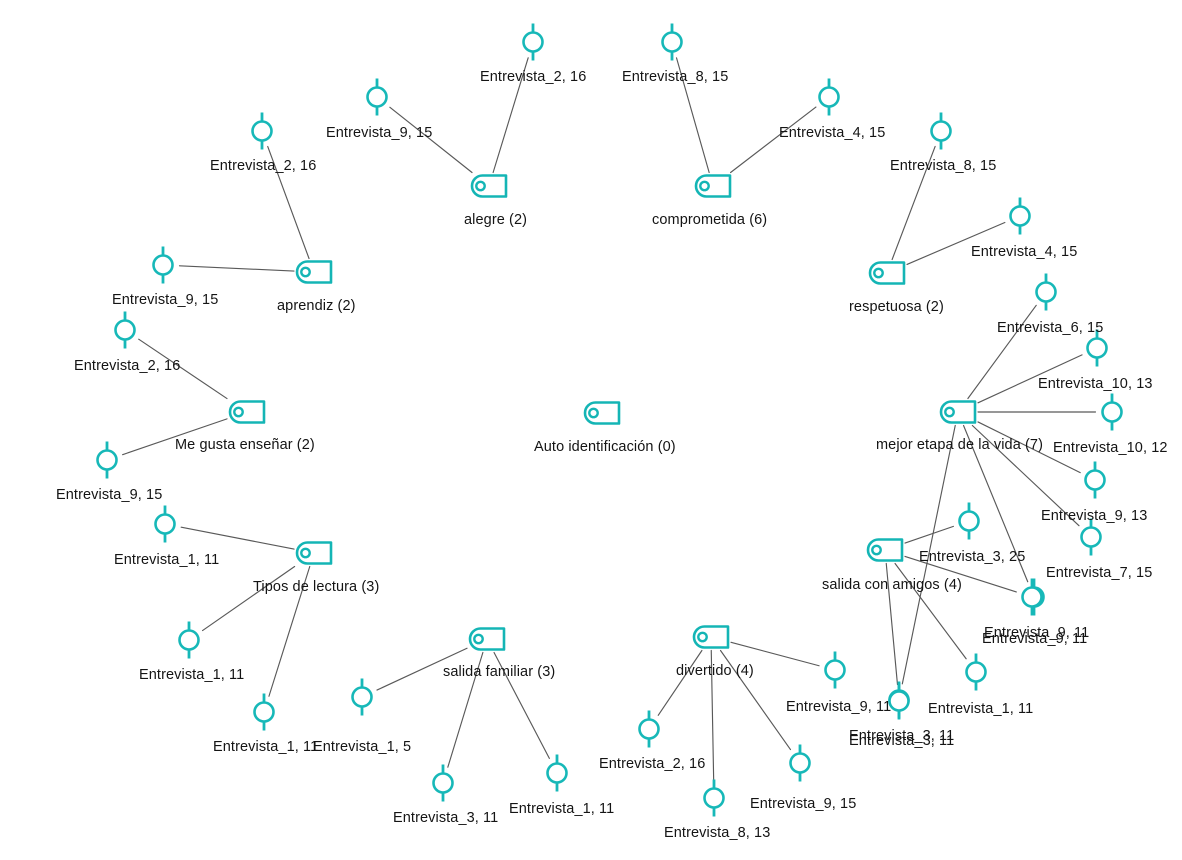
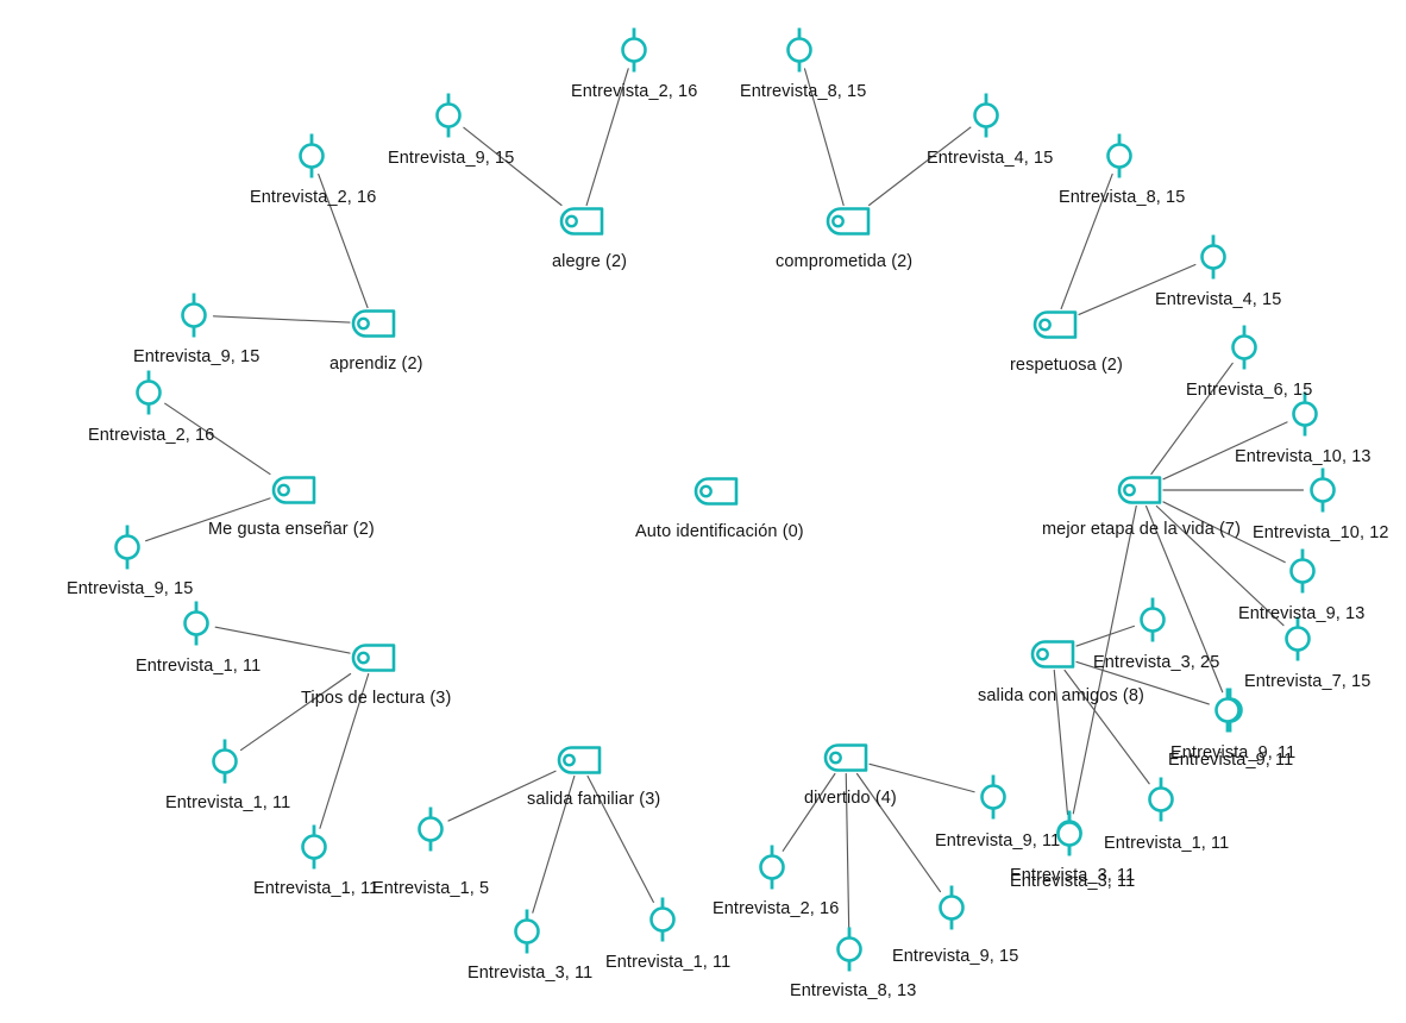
  alegre (2)
- comprometida (6)
+ comprometida (2)
  aprendiz (2)
  respetuosa (2)
  Me gusta enseñar (2)
  mejor etapa de la vida (7)
  Tipos de lectura (3)
- salida con amigos (4)
+ salida con amigos (8)
  salida familiar (3)
  divertido (4)
  Auto identificación (0)
  Entrevista_2, 16
  Entrevista_9, 15
  Entrevista_8, 15
  Entrevista_4, 15
  Entrevista_2, 16
  Entrevista_9, 15
  Entrevista_8, 15
  Entrevista_4, 15
  Entrevista_2, 16
  Entrevista_9, 15
  Entrevista_6, 15
  Entrevista_10, 13
  Entrevista_10, 12
  Entrevista_9, 13
  Entrevista_7, 15
  Entrevista_9, 11
  Entrevista_3, 11
  Entrevista_1, 11
  Entrevista_1, 11
  Entrevista_1, 11
  Entrevista_1, 5
  Entrevista_3, 11
  Entrevista_1, 11
  Entrevista_2, 16
  Entrevista_8, 13
  Entrevista_9, 15
  Entrevista_9, 11
  Entrevista_3, 25
  Entrevista_9, 11
  Entrevista_1, 11
  Entrevista_3, 11
